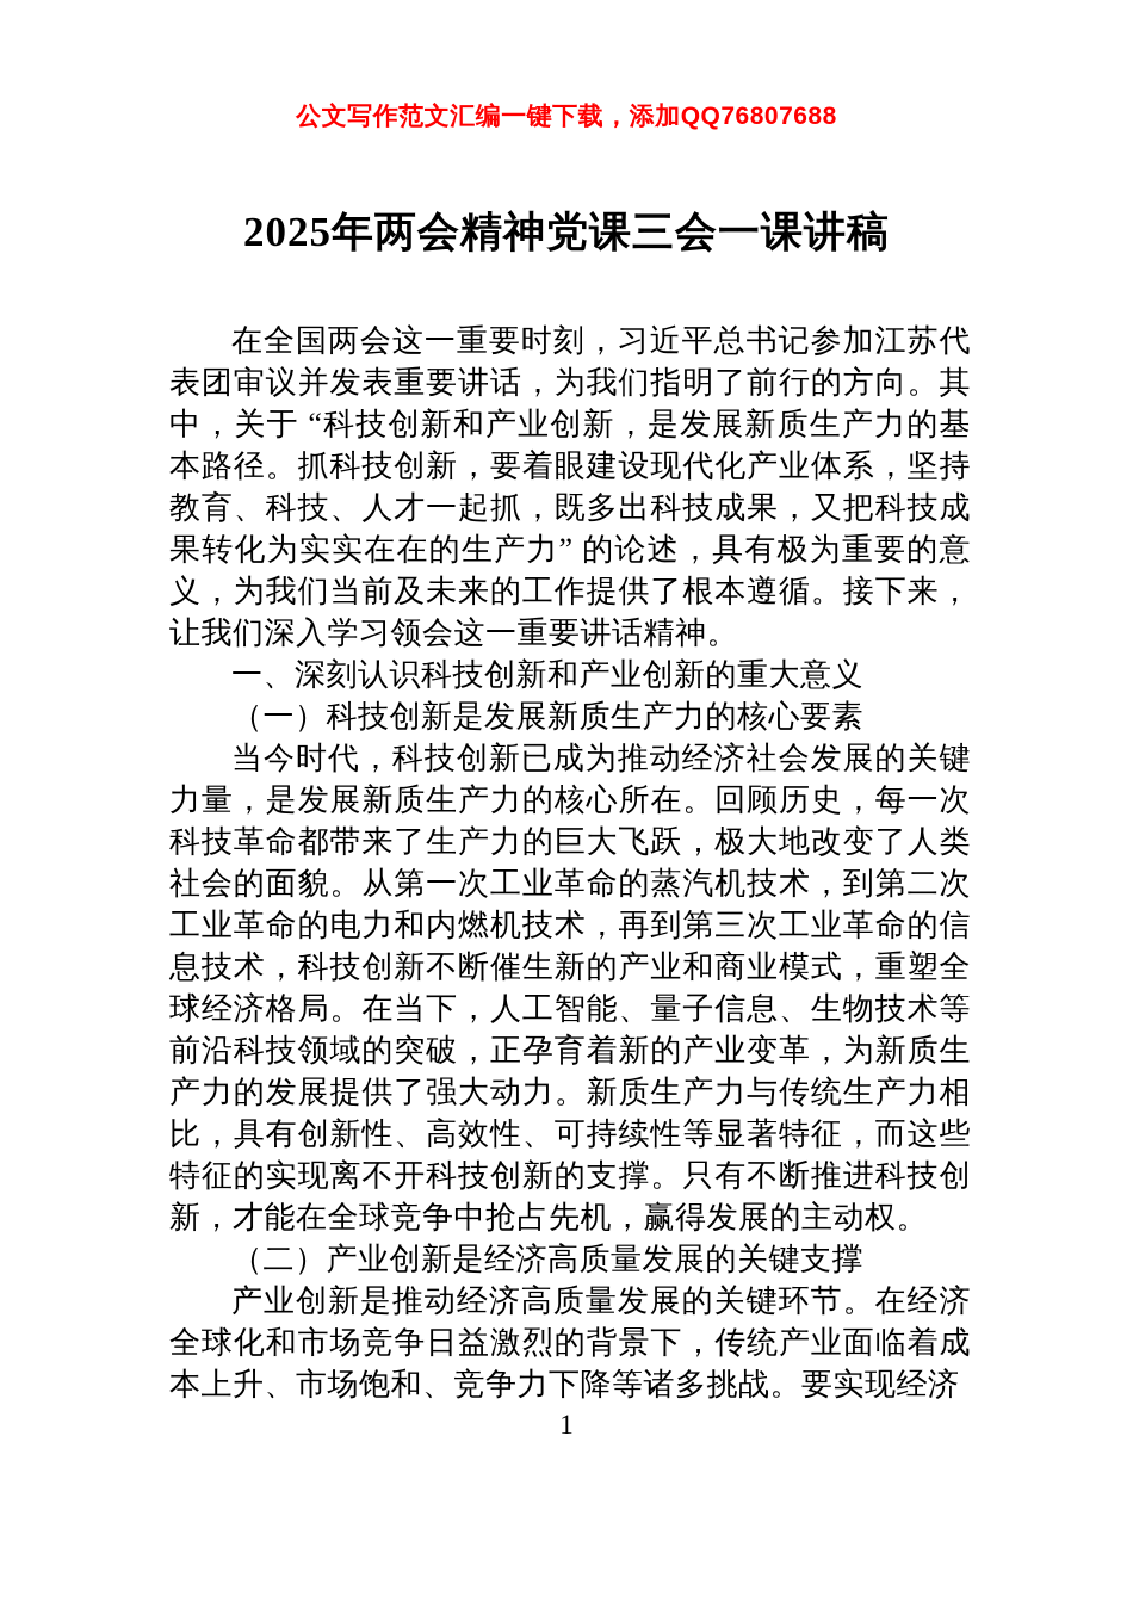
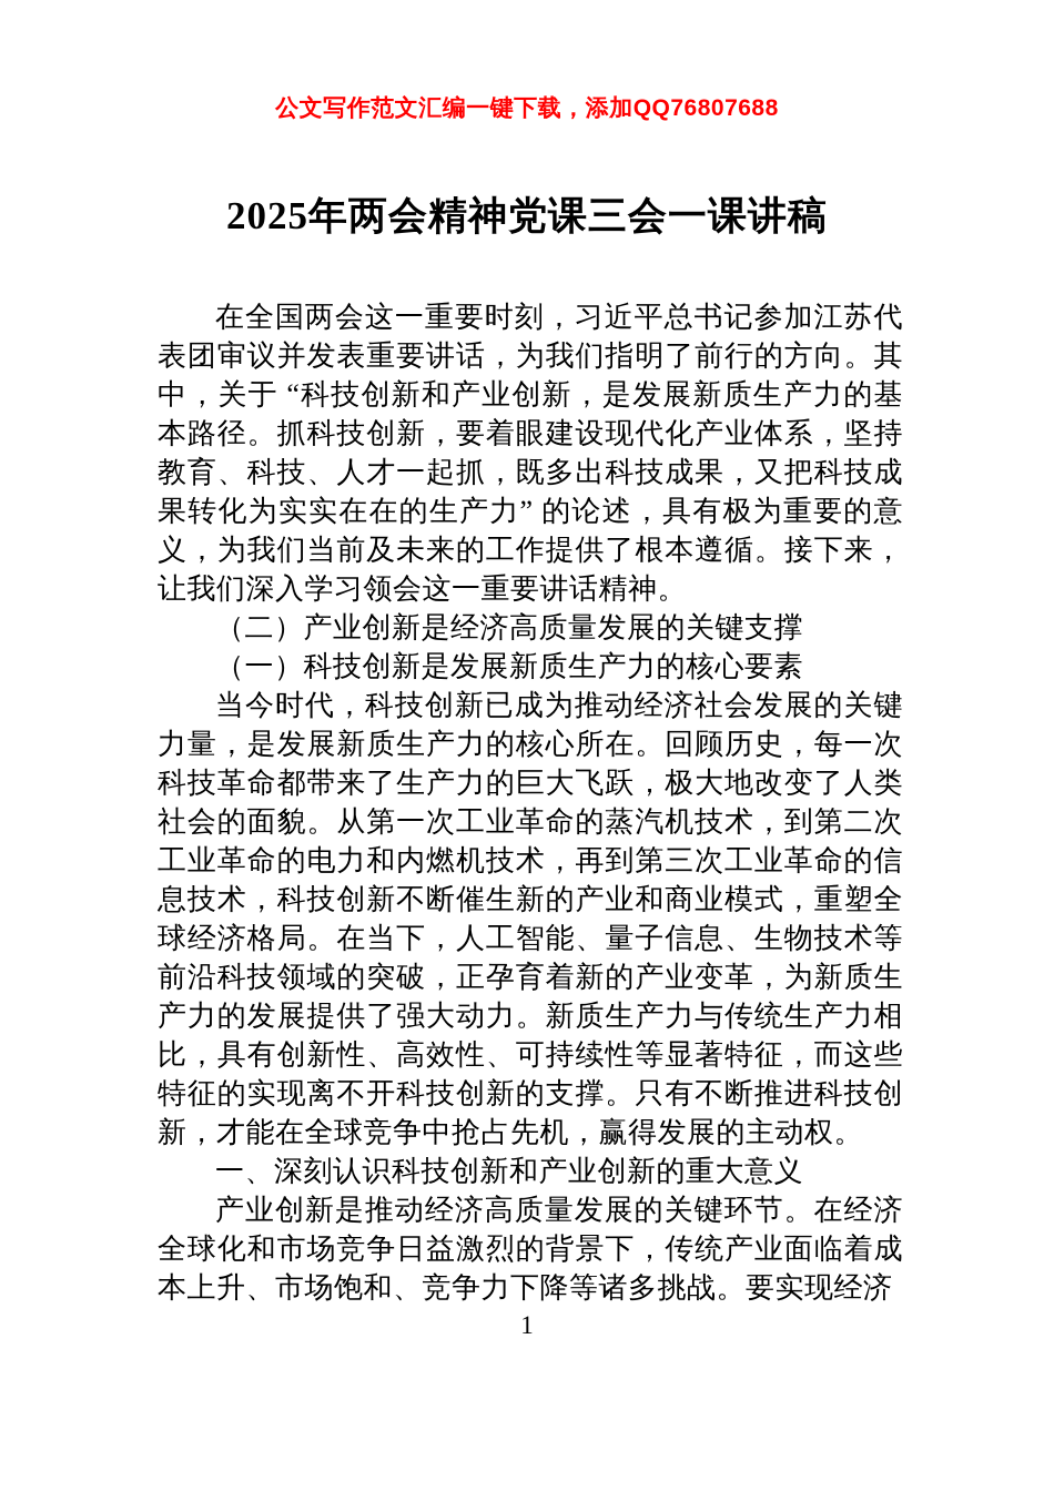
  公文写作范文汇编一键下载，添加QQ76807688
  2025年两会精神党课三会一课讲稿
  在全国两会这一重要时刻，习近平总书记参加江苏代表团审议并发表重要讲话，为我们指明了前行的方向。其中，关于 “科技创新和产业创新，是发展新质生产力的基本路径。抓科技创新，要着眼建设现代化产业体系，坚持教育、科技、人才一起抓，既多出科技成果，又把科技成果转化为实实在在的生产力” 的论述，具有极为重要的意义，为我们当前及未来的工作提供了根本遵循。接下来，让我们深入学习领会这一重要讲话精神。
- 一、深刻认识科技创新和产业创新的重大意义
+ （二）产业创新是经济高质量发展的关键支撑
  （一）科技创新是发展新质生产力的核心要素
  当今时代，科技创新已成为推动经济社会发展的关键力量，是发展新质生产力的核心所在。回顾历史，每一次科技革命都带来了生产力的巨大飞跃，极大地改变了人类社会的面貌。从第一次工业革命的蒸汽机技术，到第二次工业革命的电力和内燃机技术，再到第三次工业革命的信息技术，科技创新不断催生新的产业和商业模式，重塑全球经济格局。在当下，人工智能、量子信息、生物技术等前沿科技领域的突破，正孕育着新的产业变革，为新质生产力的发展提供了强大动力。新质生产力与传统生产力相比，具有创新性、高效性、可持续性等显著特征，而这些特征的实现离不开科技创新的支撑。只有不断推进科技创新，才能在全球竞争中抢占先机，赢得发展的主动权。
- （二）产业创新是经济高质量发展的关键支撑
+ 一、深刻认识科技创新和产业创新的重大意义
  产业创新是推动经济高质量发展的关键环节。在经济全球化和市场竞争日益激烈的背景下，传统产业面临着成本上升、市场饱和、竞争力下降等诸多挑战。要实现经济
  1
